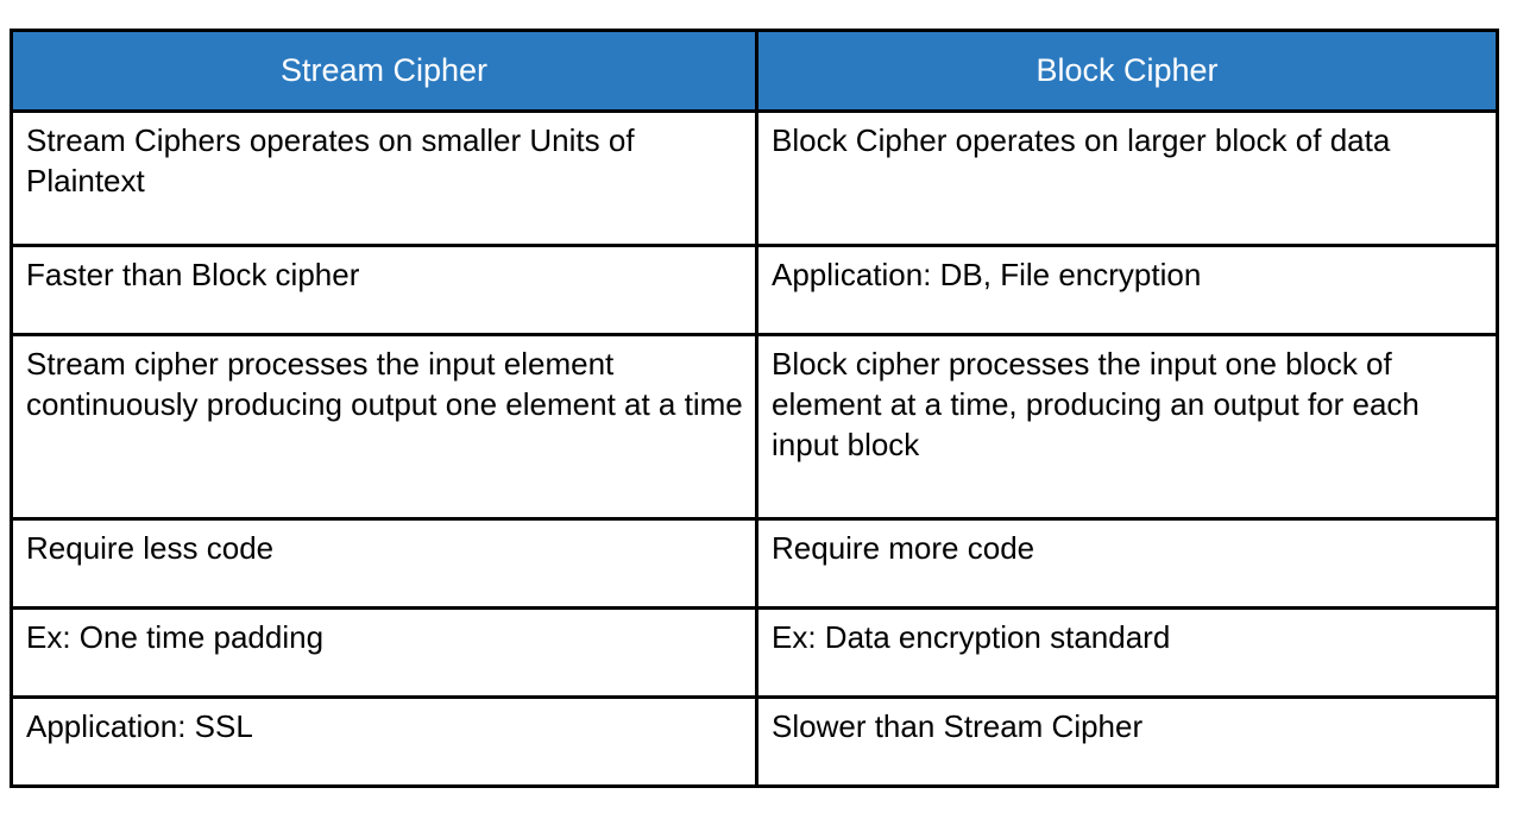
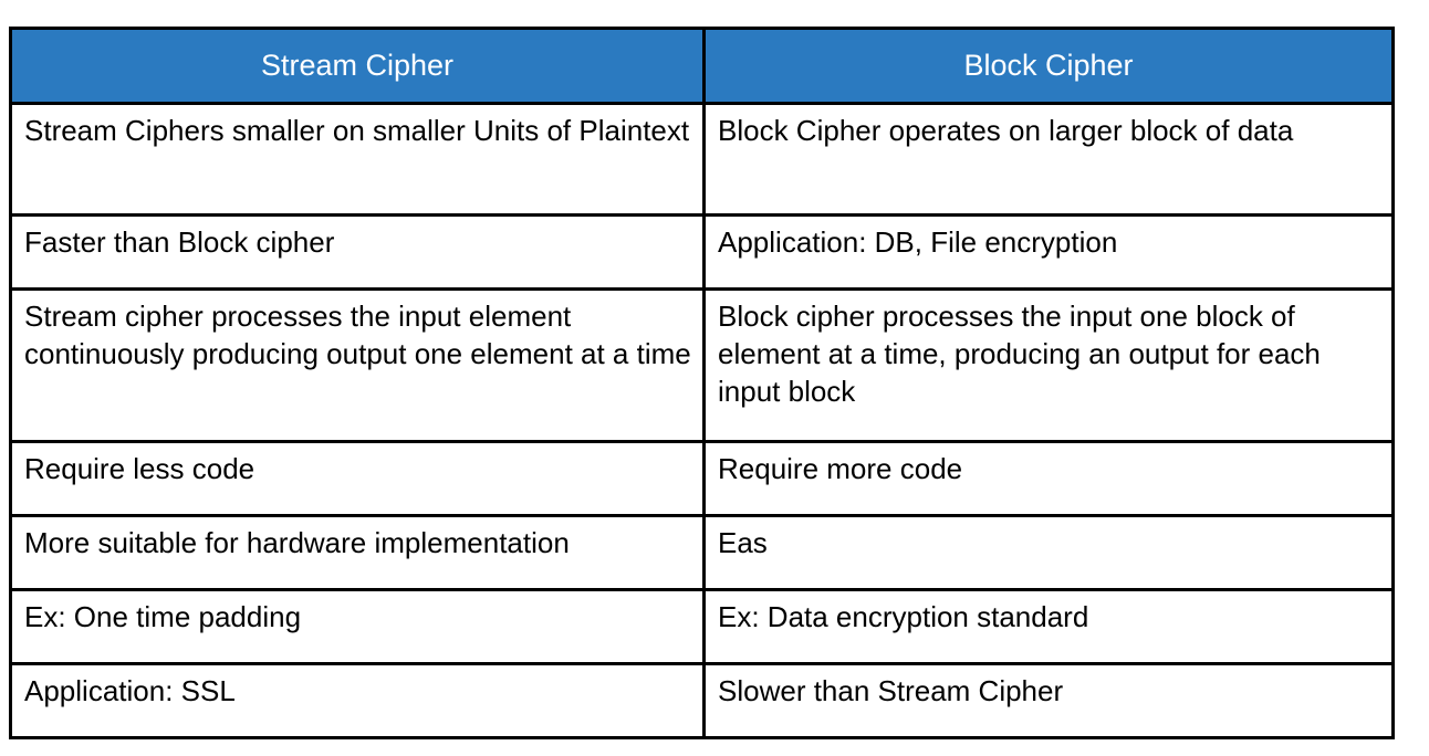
  Stream Cipher	Block Cipher
- Stream Ciphers operates on smaller Units of Plaintext	Block Cipher operates on larger block of data
+ Stream Ciphers smaller on smaller Units of Plaintext	Block Cipher operates on larger block of data
  Faster than Block cipher	Application: DB, File encryption
  Stream cipher processes the input element continuously producing output one element at a time	Block cipher processes the input one block of element at a time, producing an output for each input block
  Require less code	Require more code
+ More suitable for hardware implementation	Eas
  Ex: One time padding	Ex: Data encryption standard
  Application: SSL	Slower than Stream Cipher
